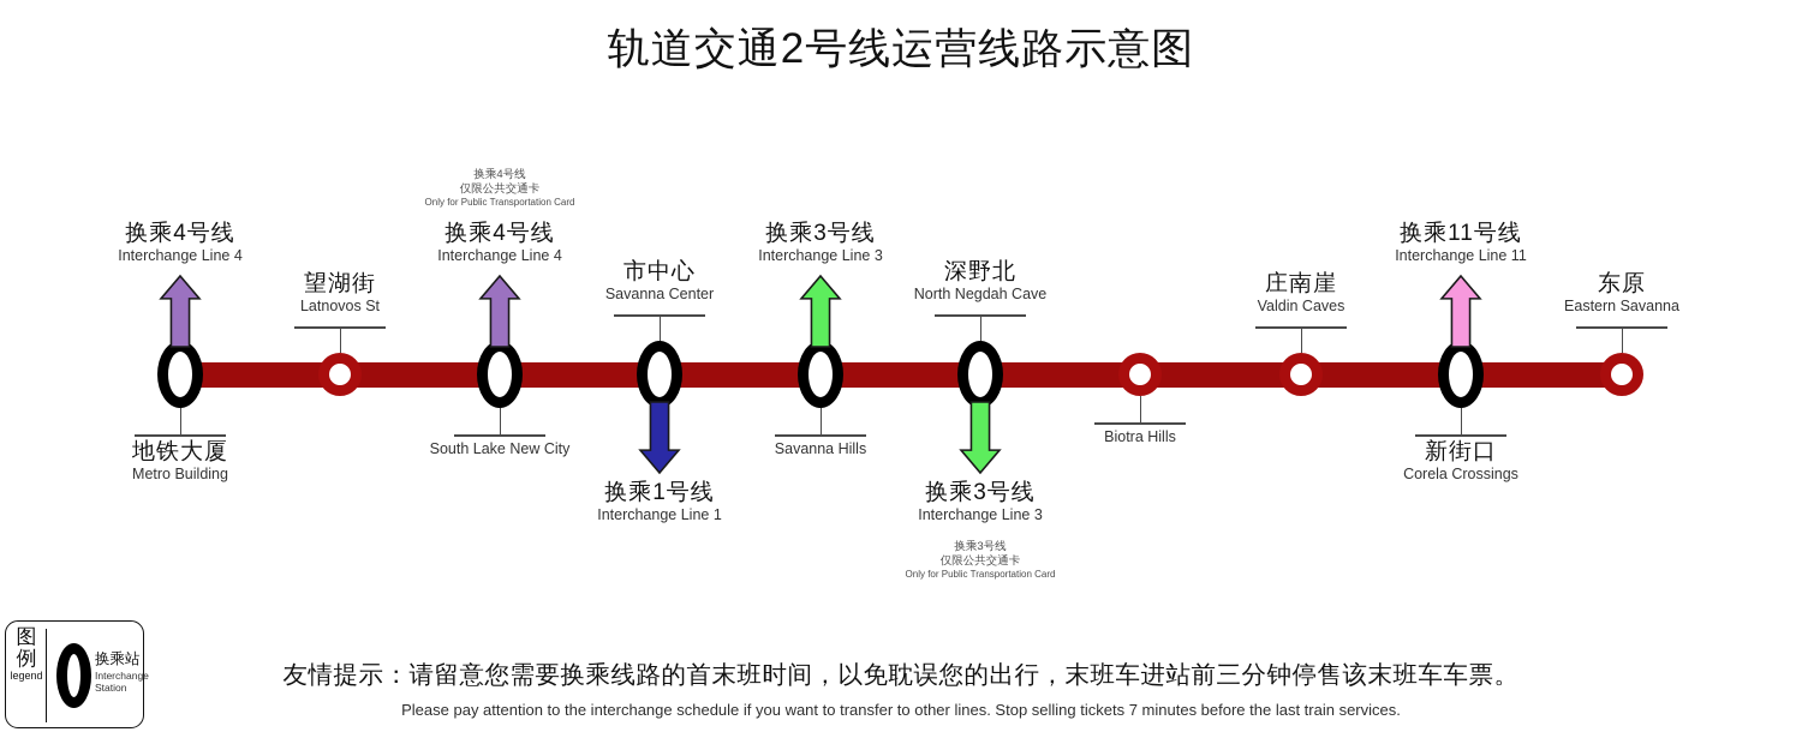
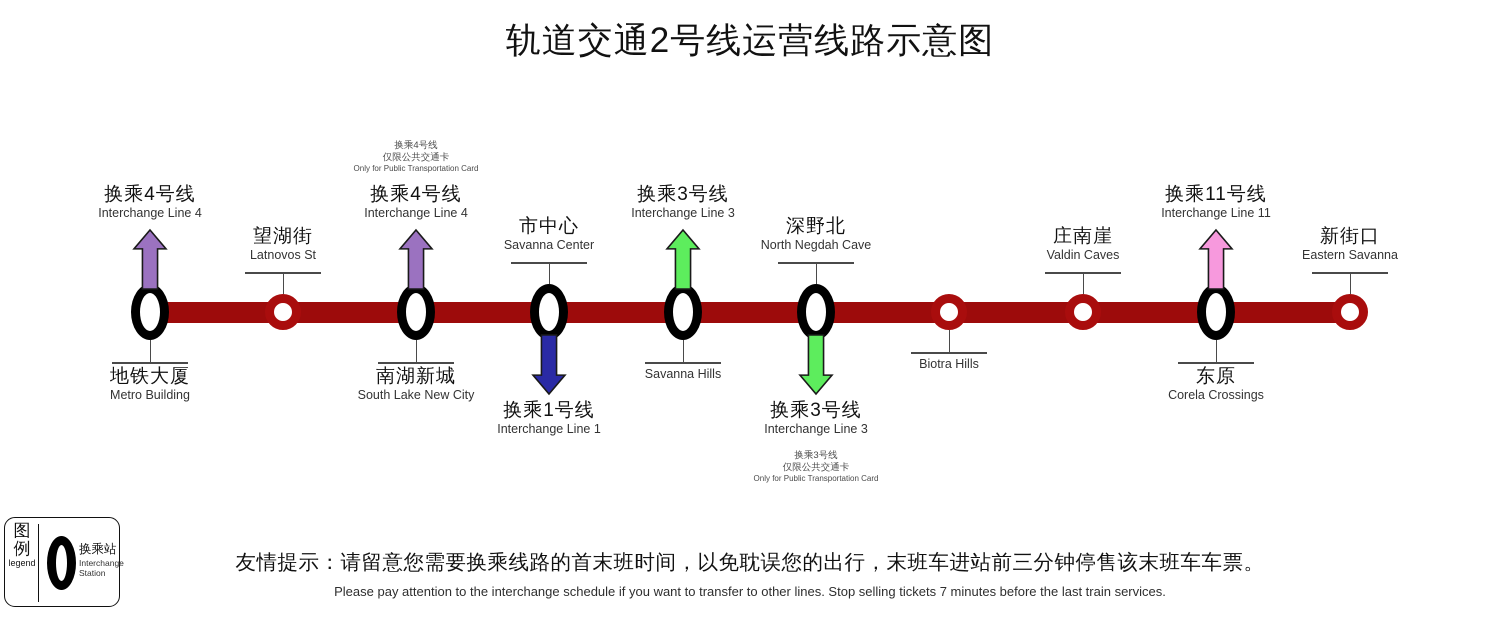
  轨道交通2号线运营线路示意图
  地铁大厦
  Metro Building
  换乘4号线
  Interchange Line 4
  望湖街
  Latnovos St
+ 南湖新城
  South Lake New City
  换乘4号线
  Interchange Line 4
  换乘4号线
  仅限公共交通卡
  Only for Public Transportation Card
  市中心
  Savanna Center
  换乘1号线
  Interchange Line 1
  Savanna Hills
  换乘3号线
  Interchange Line 3
  深野北
  North Negdah Cave
  换乘3号线
  Interchange Line 3
  换乘3号线
  仅限公共交通卡
  Only for Public Transportation Card
  Biotra Hills
  庄南崖
  Valdin Caves
- 新街口
+ 东原
  Corela Crossings
  换乘11号线
  Interchange Line 11
- 东原
+ 新街口
  Eastern Savanna
  图例
  legend
  换乘站
  Interchange
  Station
  友情提示：请留意您需要换乘线路的首末班时间，以免耽误您的出行，末班车进站前三分钟停售该末班车车票。
  Please pay attention to the interchange schedule if you want to transfer to other lines. Stop selling tickets 7 minutes before the last train services.
